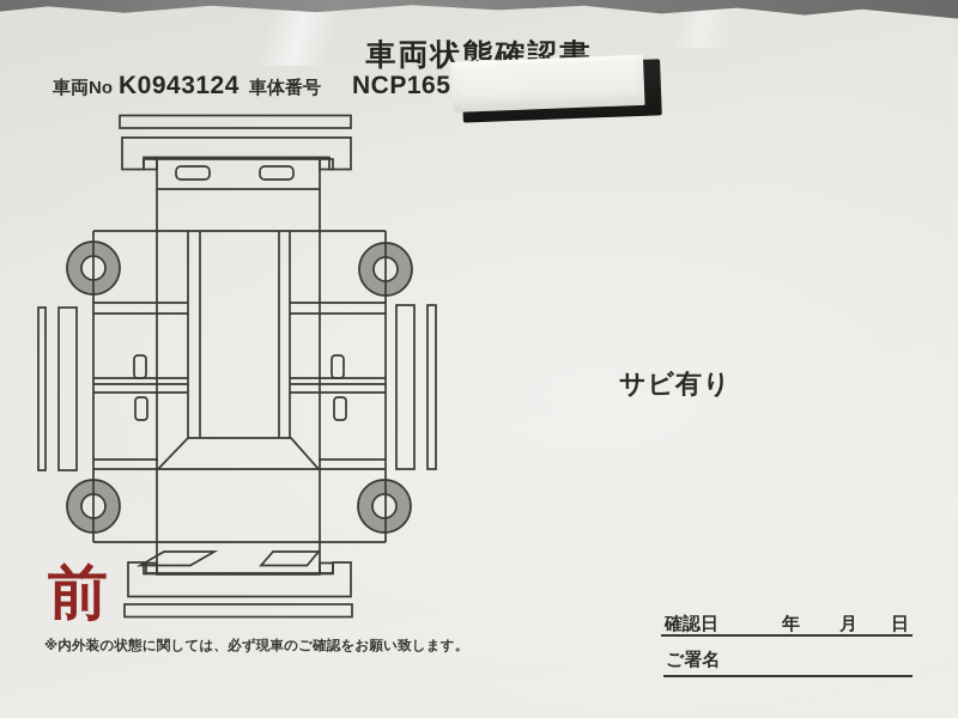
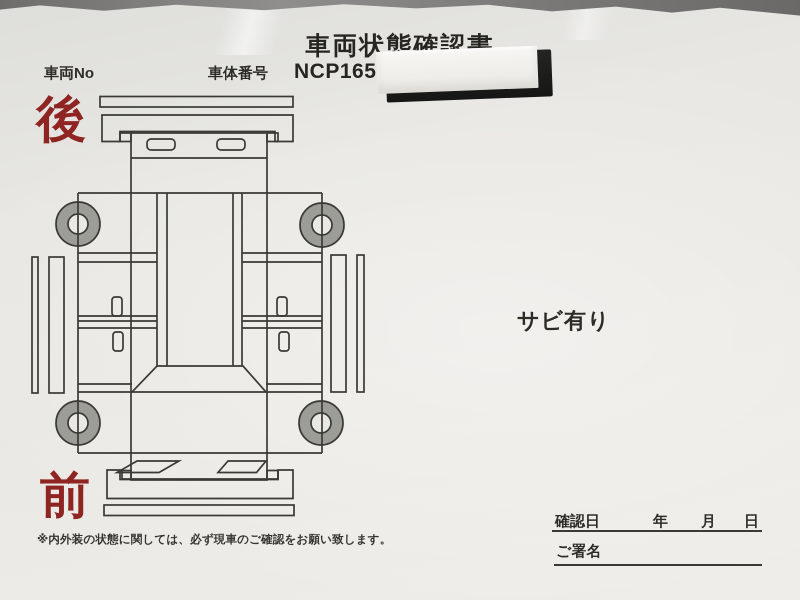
  車両状態確認書
  車両No
- K0943124
  車体番号
  NCP165
+ 後
  前
  サビ有り
  確認日
  年
  月
  日
  ご署名
  ※内外装の状態に関しては、必ず現車のご確認をお願い致します。
